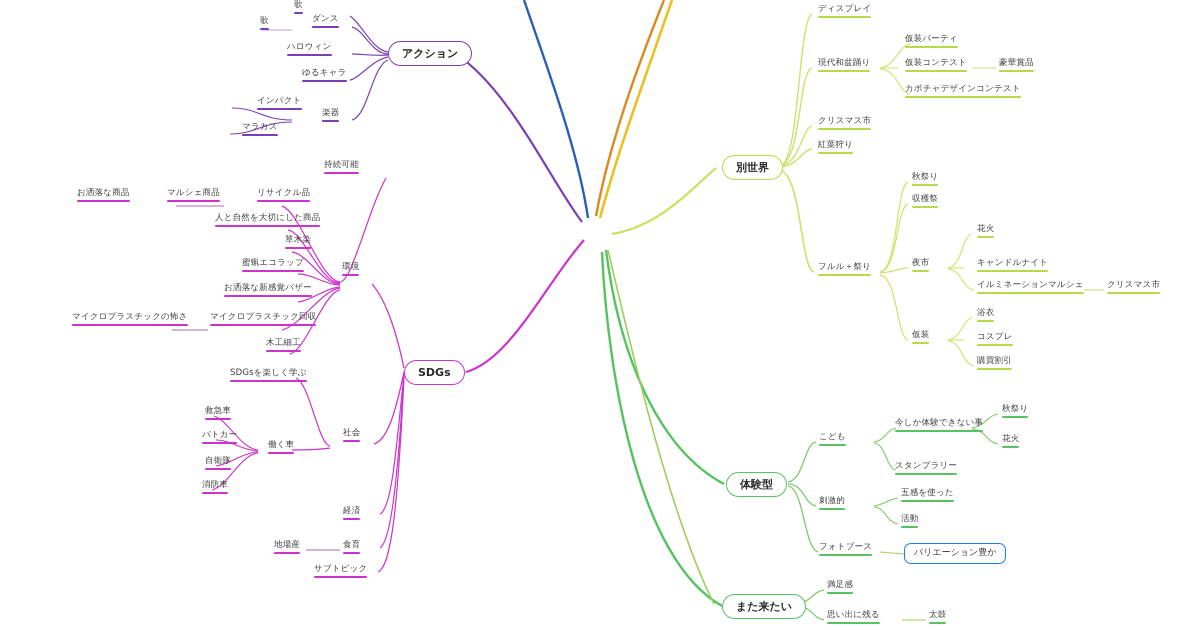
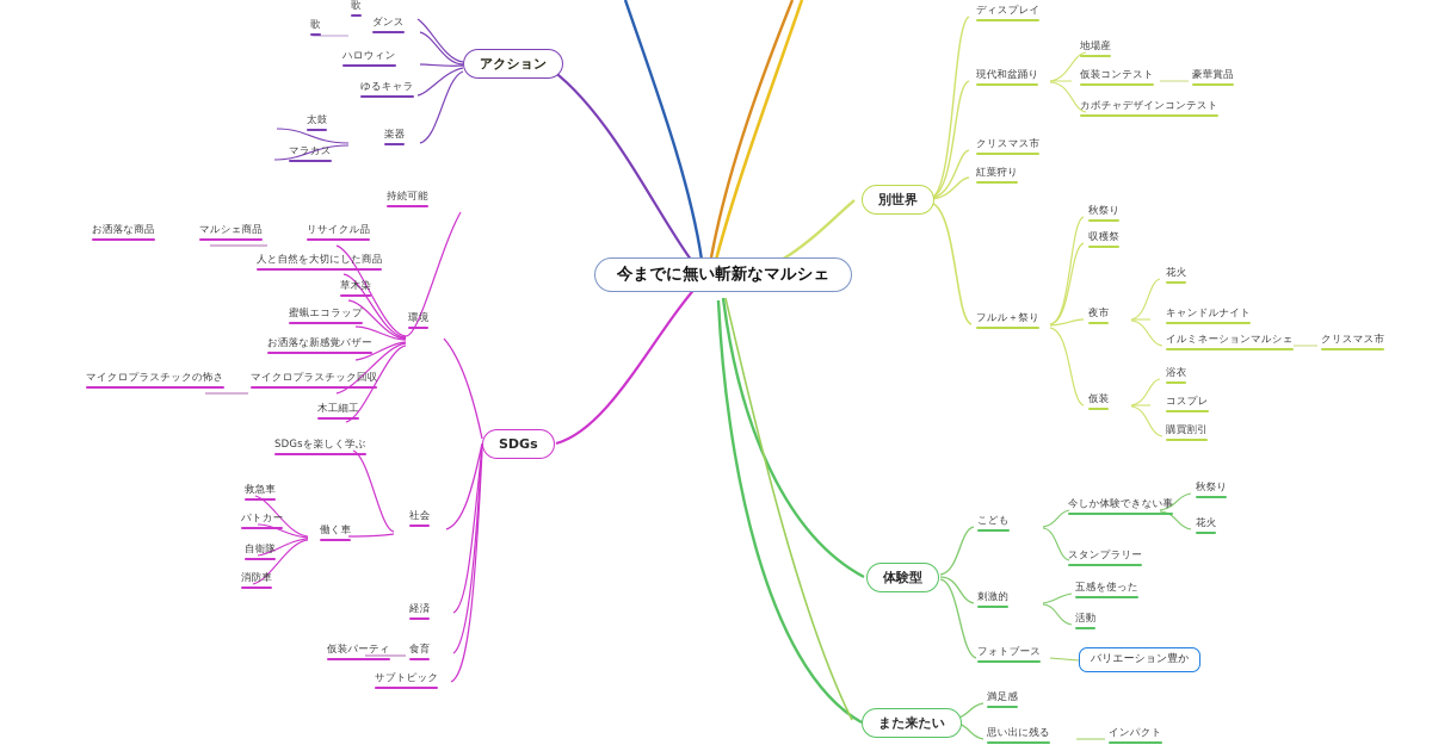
+ 今までに無い斬新なマルシェ
  アクション
  歌
  ダンス
  歌
  ハロウィン
  ゆるキャラ
- インパクト
+ 太鼓
  楽器
  マラカス
  SDGs
  持続可能
  環境
  リサイクル品
  マルシェ商品
  お洒落な商品
  人と自然を大切にした商品
  草木染
  蜜蝋エコラップ
  お洒落な新感覚バザー
  マイクロプラスチック回収
  マイクロプラスチックの怖さ
  木工細工
  社会
  SDGsを楽しく学ぶ
  働く車
  救急車
  パトカー
  自衛隊
  消防車
  経済
  食育
- 地場産
+ 仮装パーティ
  サブトピック
  別世界
  ディスプレイ
  現代和盆踊り
- 仮装パーティ
+ 地場産
  仮装コンテスト
  豪華賞品
  カボチャデザインコンテスト
  クリスマス市
  紅葉狩り
  フルル＋祭り
  秋祭り
  収穫祭
  夜市
  花火
  キャンドルナイト
  イルミネーションマルシェ
  クリスマス市
  仮装
  浴衣
  コスプレ
  購買割引
  体験型
  こども
  今しか体験できない事
  秋祭り
  花火
  スタンプラリー
  刺激的
  五感を使った
  活動
  フォトブース
  バリエーション豊か
  また来たい
  満足感
  思い出に残る
- 太鼓
+ インパクト
